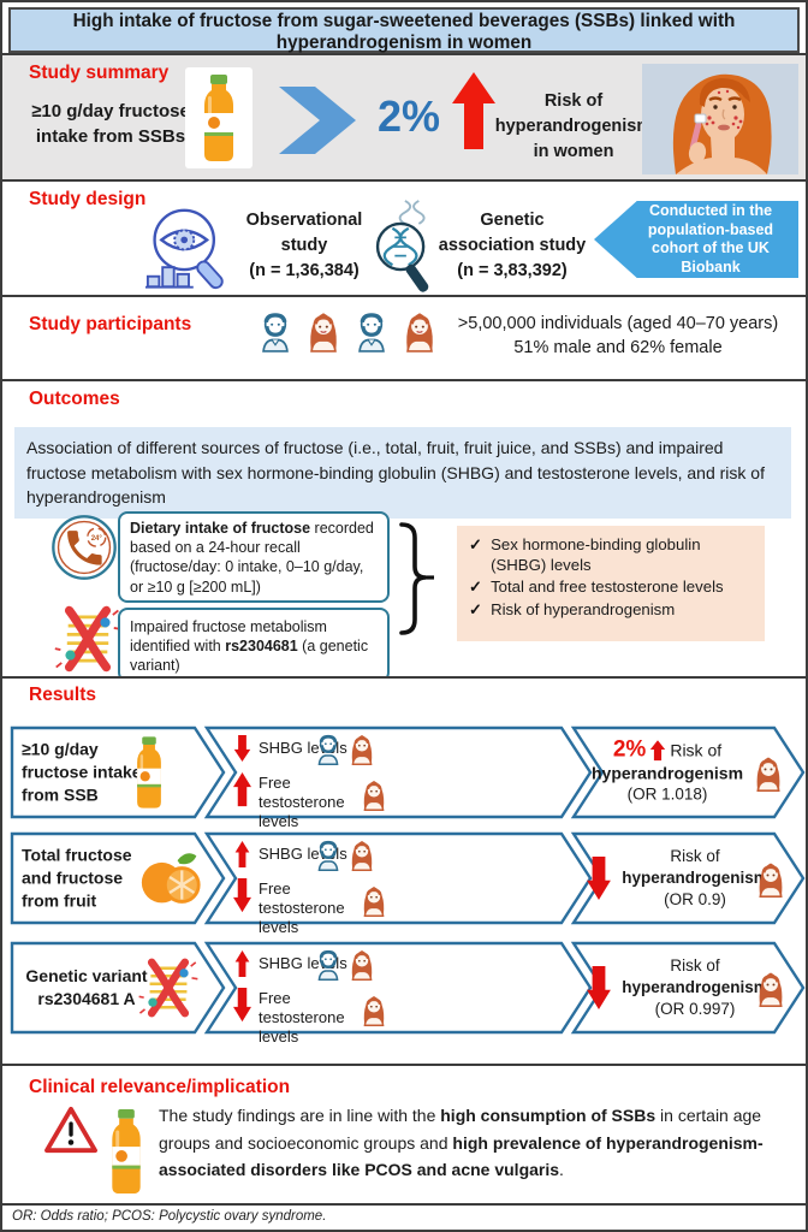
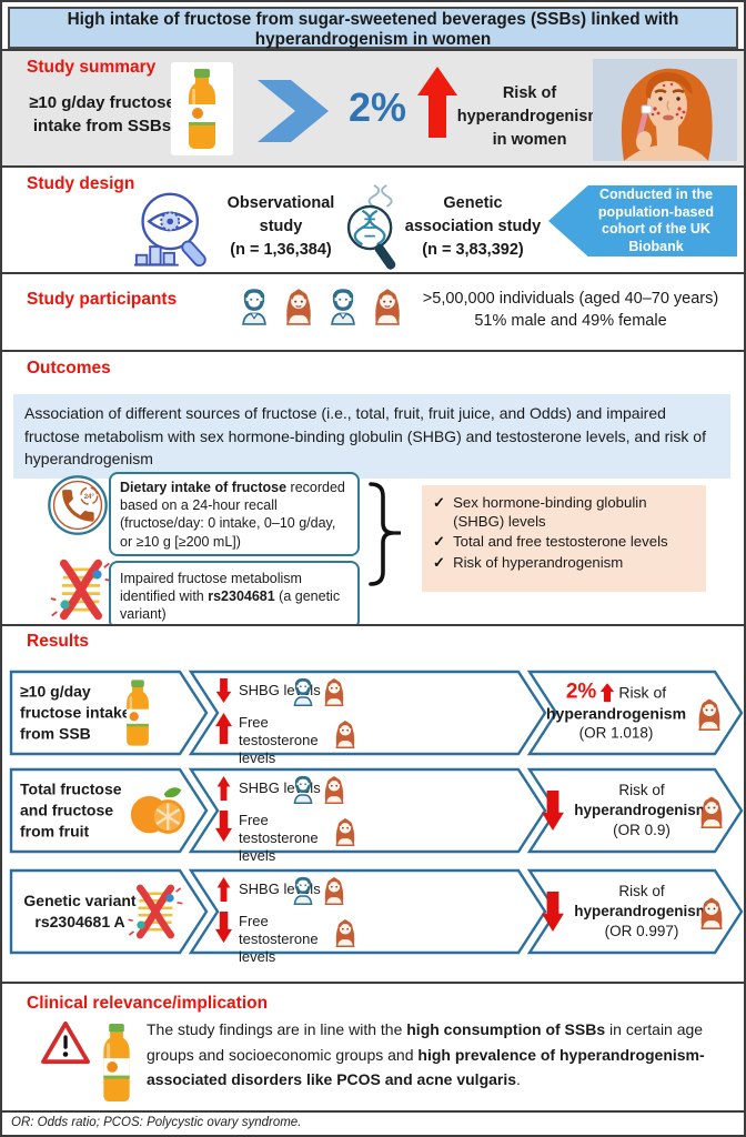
  High intake of fructose from sugar-sweetened beverages (SSBs) linked with
  hyperandrogenism in women
  Study summary
  ≥10 g/day fructos intake from SSBs
  2%
  Risk of hyperandrogenis in women
  Study design
  Observational study
  (n = 1,36,384)
  Genetic association study
  (n = 3,83,392)
  Conducted in the population-based cohort of the UK Biobank
  Study participants
  >5,00,000 individuals (aged 40–70 years)
- 51% male and 62% female
+ 51% male and 49% female
  Outcomes
- Association of different sources of fructose (i.e., total, fruit, fruit juice, and SSBs) and impaired fructose metabolism with sex hormone-binding globulin (SHBG) and testosterone levels, and risk of hyperandrogenism
+ Association of different sources of fructose (i.e., total, fruit, fruit juice, and Odds) and impaired fructose metabolism with sex hormone-binding globulin (SHBG) and testosterone levels, and risk of hyperandrogenism
  Dietary intake of fructose recorded based on a 24-hour recall (fructose/day: 0 intake, 0–10 g/day, or ≥10 g [≥200 mL])
  Impaired fructose metabolism identified with rs2304681 (a genetic variant)
  ✓
  Sex hormone-binding globulin (SHBG) levels
  ✓
  Total and free testosterone levels
  ✓
  Risk of hyperandrogenism
  Results
  ≥10 g/day fructose intake from SSB
  SHBG lels
  Free testosterone levels
  2%
  Risk of
  hyperandrogenism
  (OR 1.018)
  Total fructose and fructose from fruit
  SHBG lels
  Free testosterone levels
  Risk of
  hyperandrogenis
  (OR 0.9)
  Genetic variant rs2304681 A
  SHBG lels
  Free testosterone levels
  Risk of
  hyperandrogenis
  (OR 0.997)
  Clinical relevance/implication
  The study findings are in line with the high consumption of SSBs in certain age groups and socioeconomic groups and high prevalence of hyperandrogenism-associated disorders like PCOS and acne vulgaris.
  OR: Odds ratio; PCOS: Polycystic ovary syndrome.
